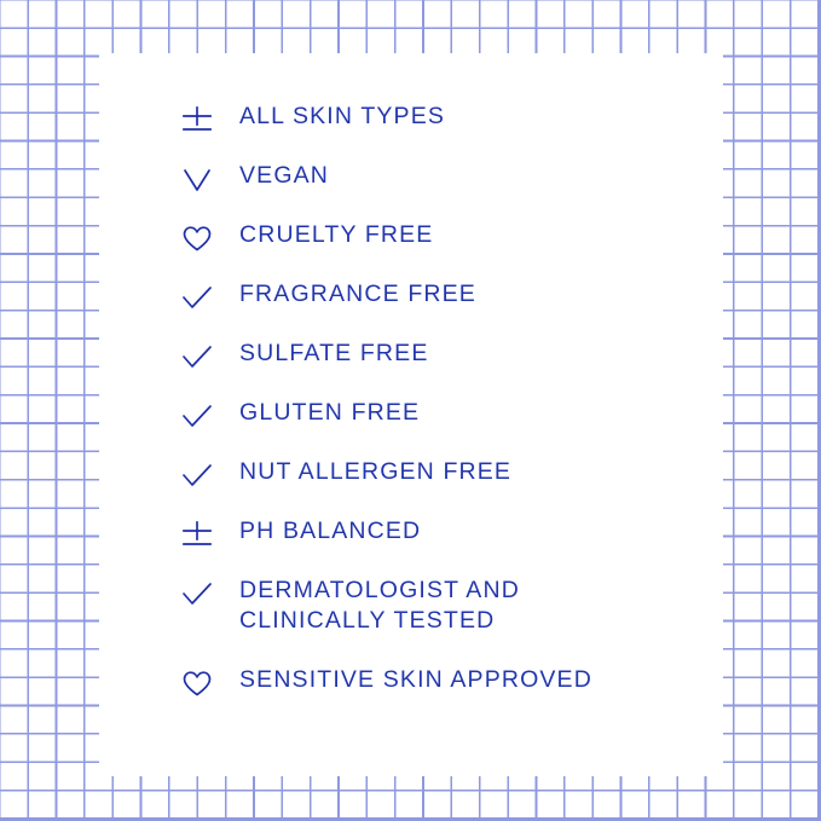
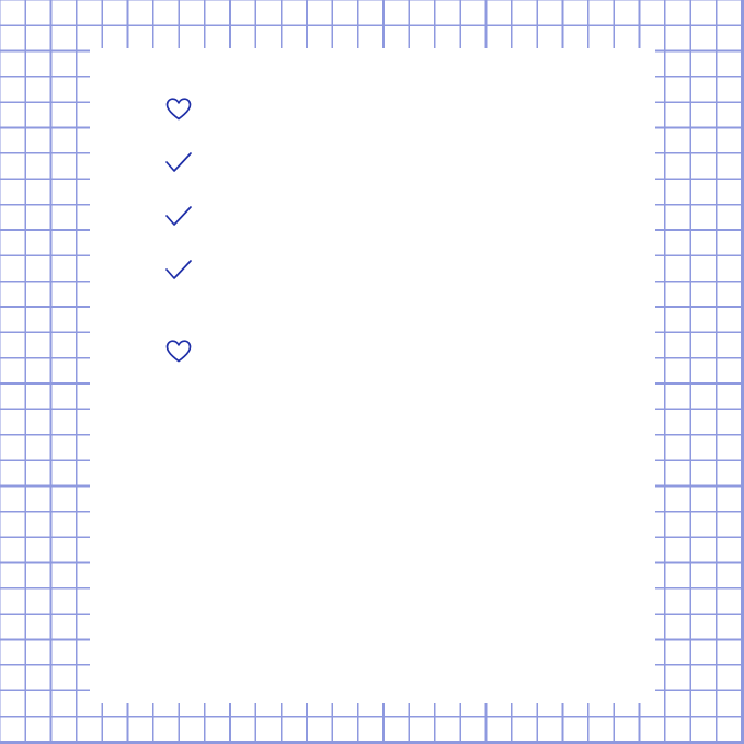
- ALL SKIN TYPES
- VEGAN
- CRUELTY FREE
- FRAGRANCE FREE
- SULFATE FREE
- GLUTEN FREE
- NUT ALLERGEN FREE
- PH BALANCED
- DERMATOLOGIST AND
- CLINICALLY TESTED
- SENSITIVE SKIN APPROVED
